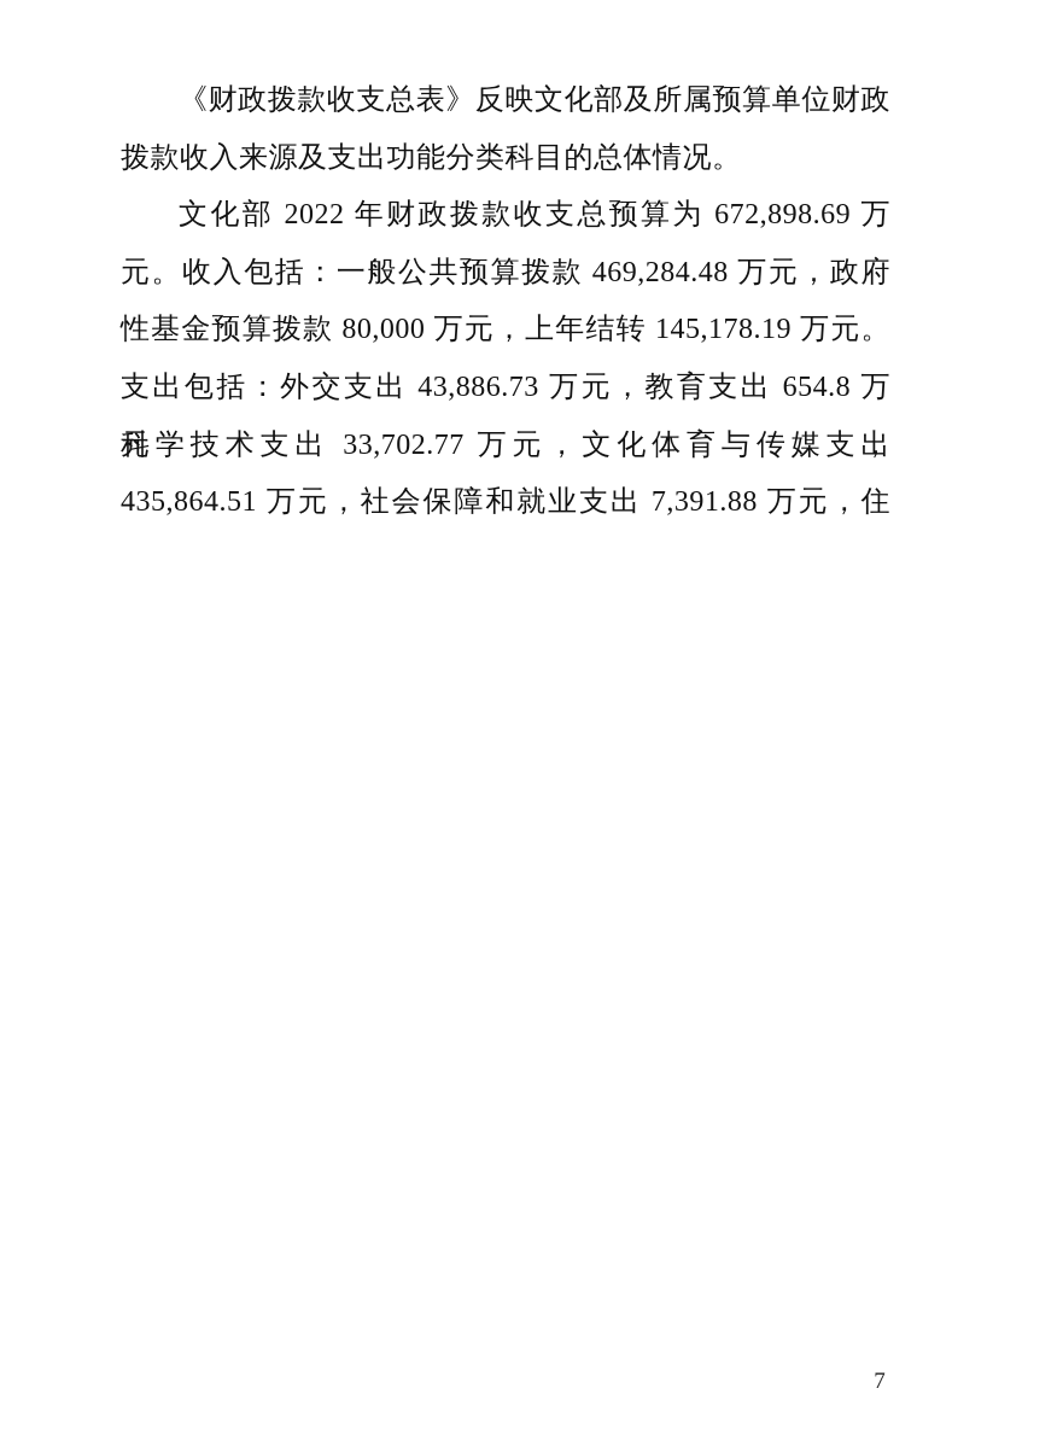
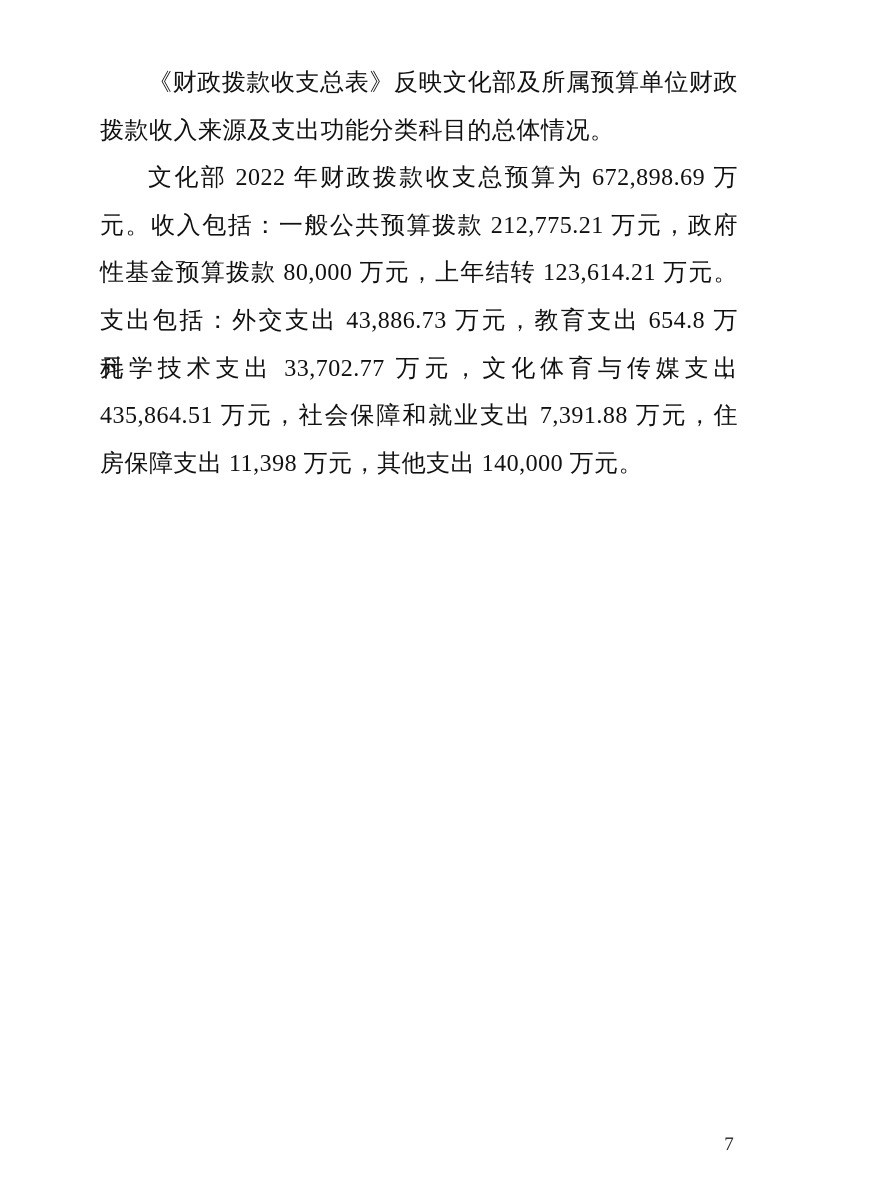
  《财政拨款收支总表》反映文化部及所属预算单位财政
  拨款收入来源及支出功能分类科目的总体情况。
  文化部 2022 年财政拨款收支总预算为 672,898.69 万
- 元。收入包括：一般公共预算拨款 469,284.48 万元，政府
+ 元。收入包括：一般公共预算拨款 212,775.21 万元，政府
- 性基金预算拨款 80,000 万元，上年结转 145,178.19 万元。
+ 性基金预算拨款 80,000 万元，上年结转 123,614.21 万元。
  支出包括：外交支出 43,886.73 万元，教育支出 654.8 万元，
  科学技术支出 33,702.77 万元，文化体育与传媒支出
  435,864.51 万元，社会保障和就业支出 7,391.88 万元，住
+ 房保障支出 11,398 万元，其他支出 140,000 万元。
  7
